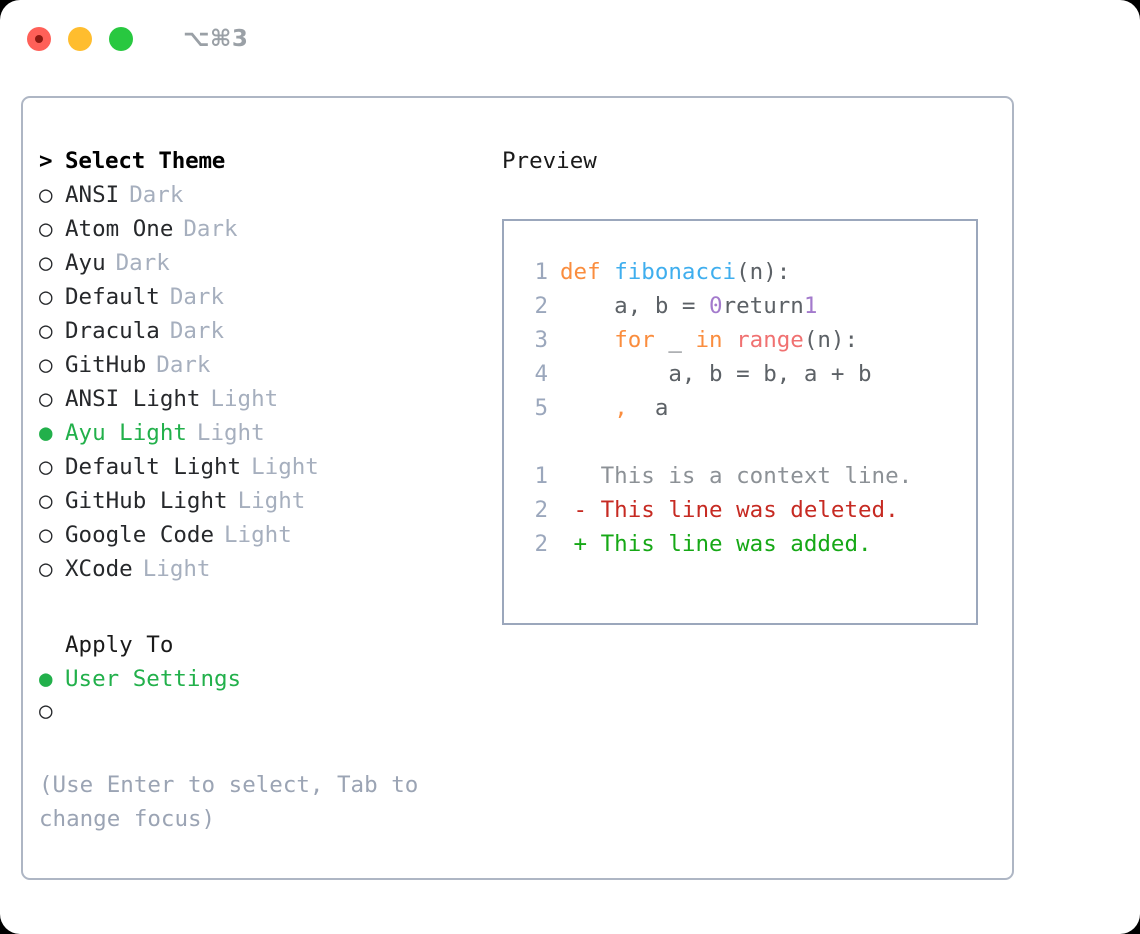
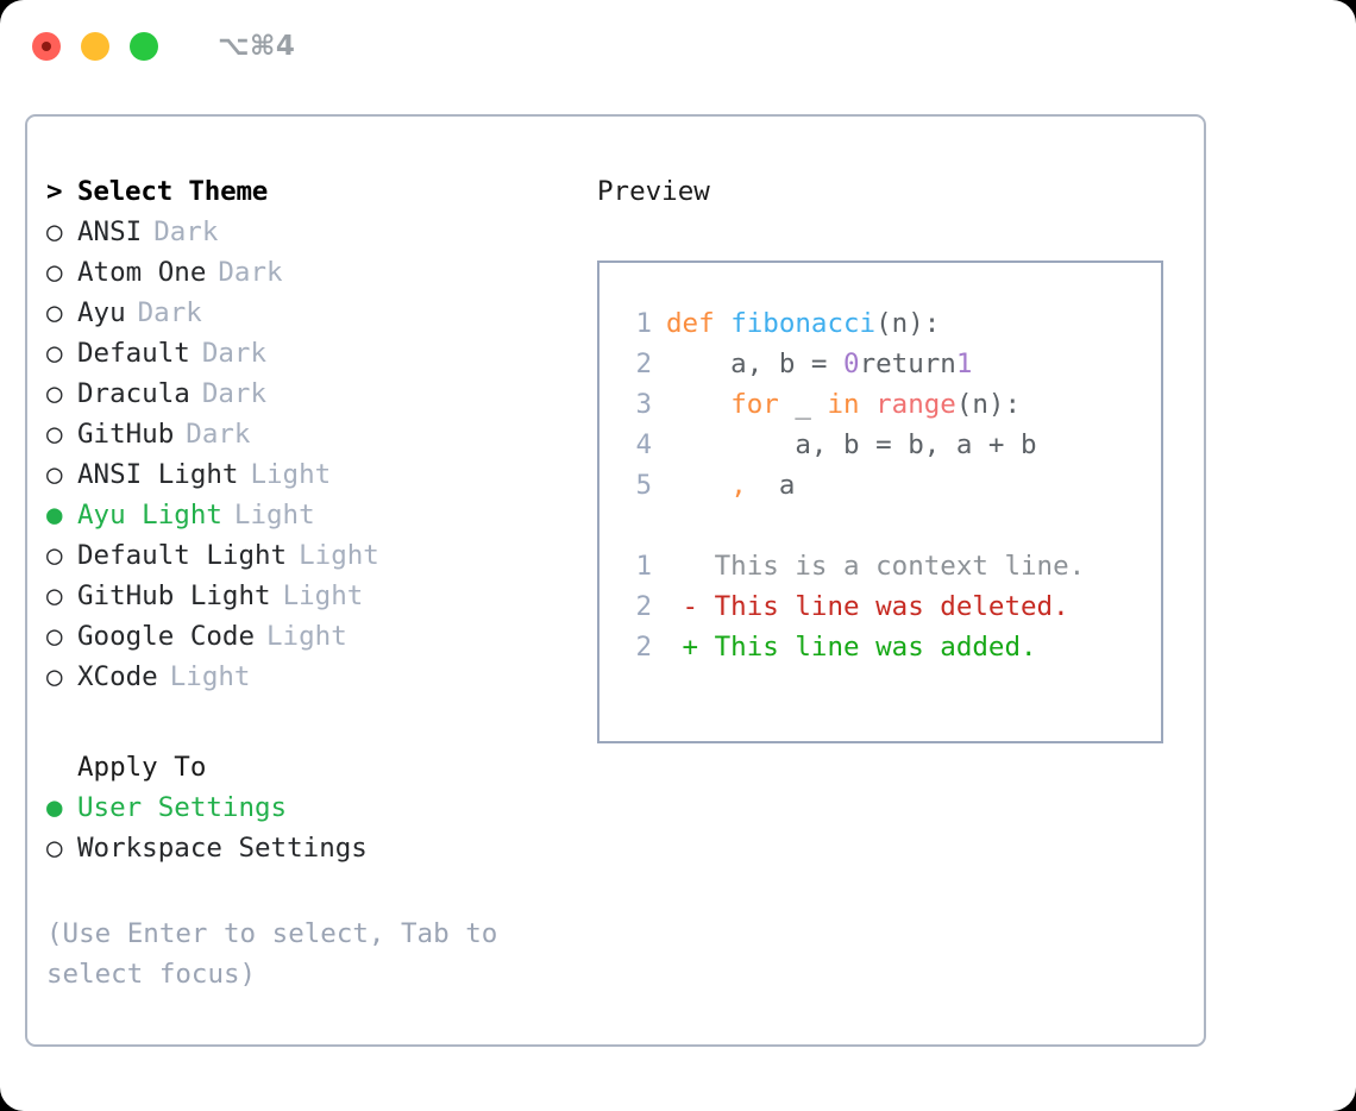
- ⌥⌘3
+ ⌥⌘4
  >
  Select Theme
  ○
  ANSI
  Dark
  ○
  Atom One
  Dark
  ○
  Ayu
  Dark
  ○
  Default
  Dark
  ○
  Dracula
  Dark
  ○
  GitHub
  Dark
  ○
  ANSI Light
  Light
  ●
  Ayu Light
  Light
  ○
  Default Light
  Light
  ○
  GitHub Light
  Light
  ○
  Google Code
  Light
  ○
  XCode
  Light
  Apply To
  ●
  User Settings
  ○
+ Workspace Settings
- (Use Enter to select, Tab to change focus)
+ (Use Enter to select, Tab to select focus)
  Preview
  1
  def fibonacci(n):
  2
  a, b = 0return1
  3
  for _ in range(n):
  4
  a, b = b, a + b
  5
  , a
  1
  This is a context line.
  2
  - This line was deleted.
  2
  + This line was added.
